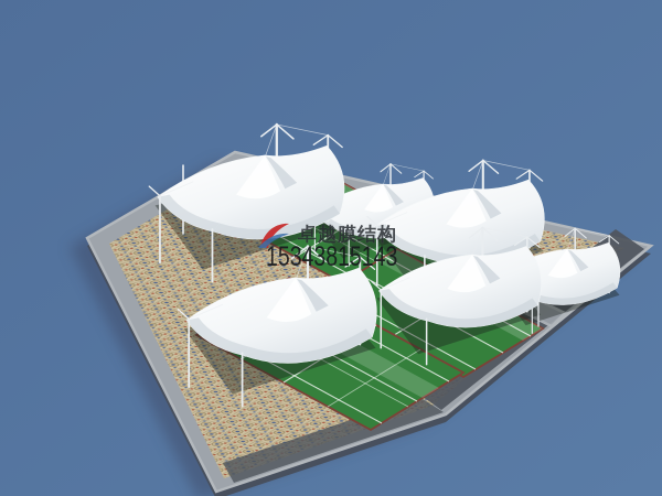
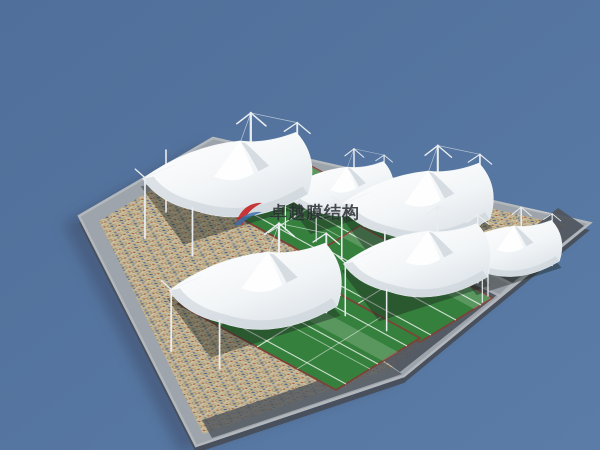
  卓越膜结构
- 15343815143
